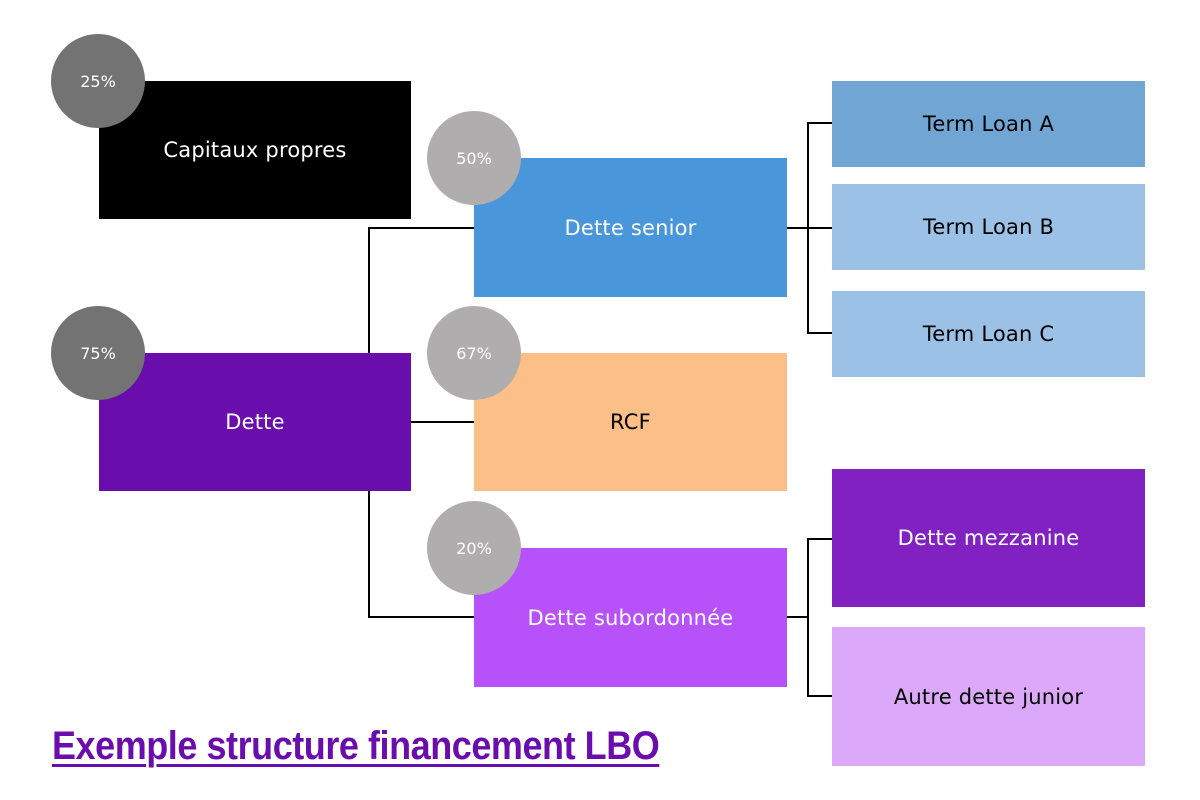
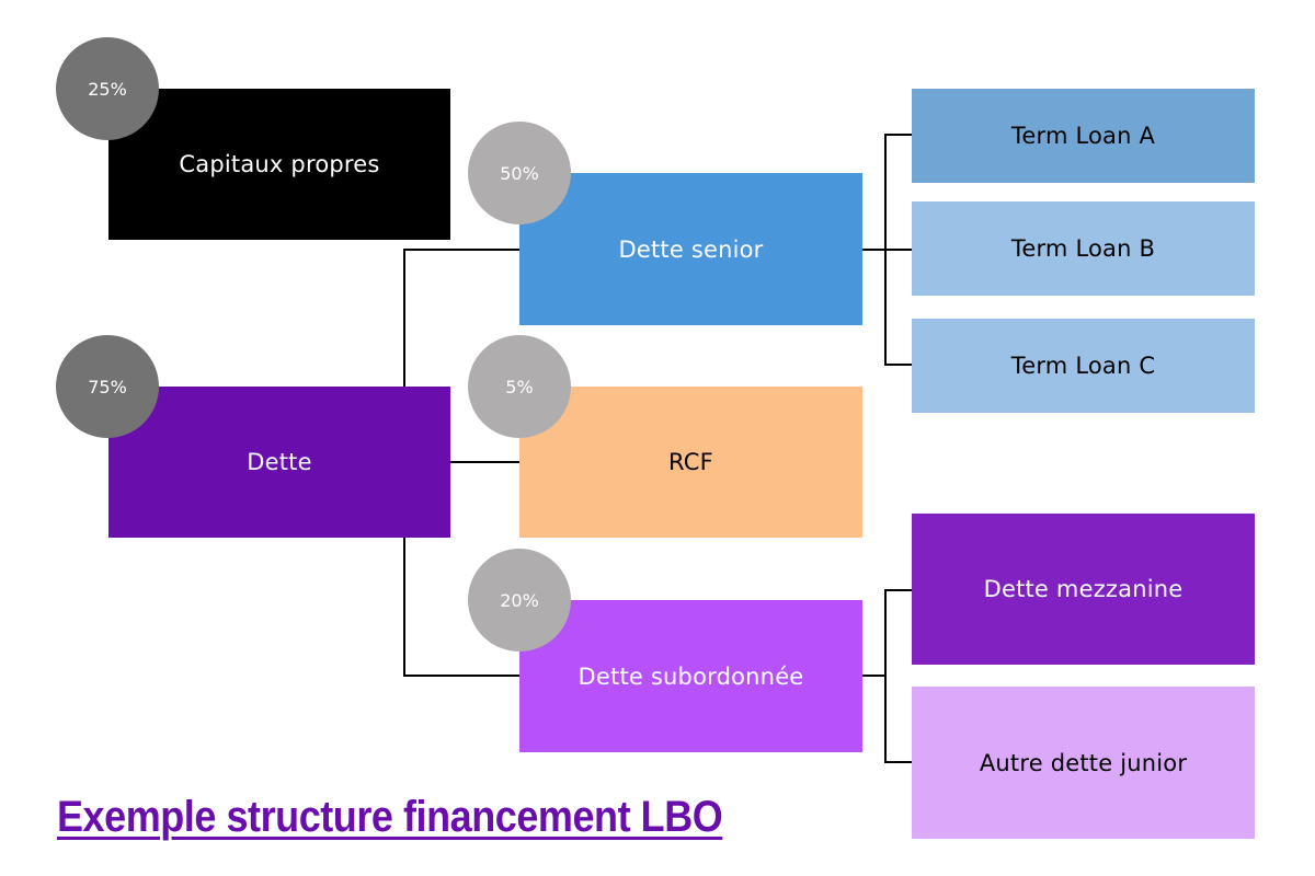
  Capitaux propres
  25%
  Dette
  75%
  Dette senior
  50%
  RCF
- 67%
+ 5%
  Dette subordonnée
  20%
  Term Loan A
  Term Loan B
  Term Loan C
  Dette mezzanine
  Autre dette junior
  Exemple structure financement LBO
